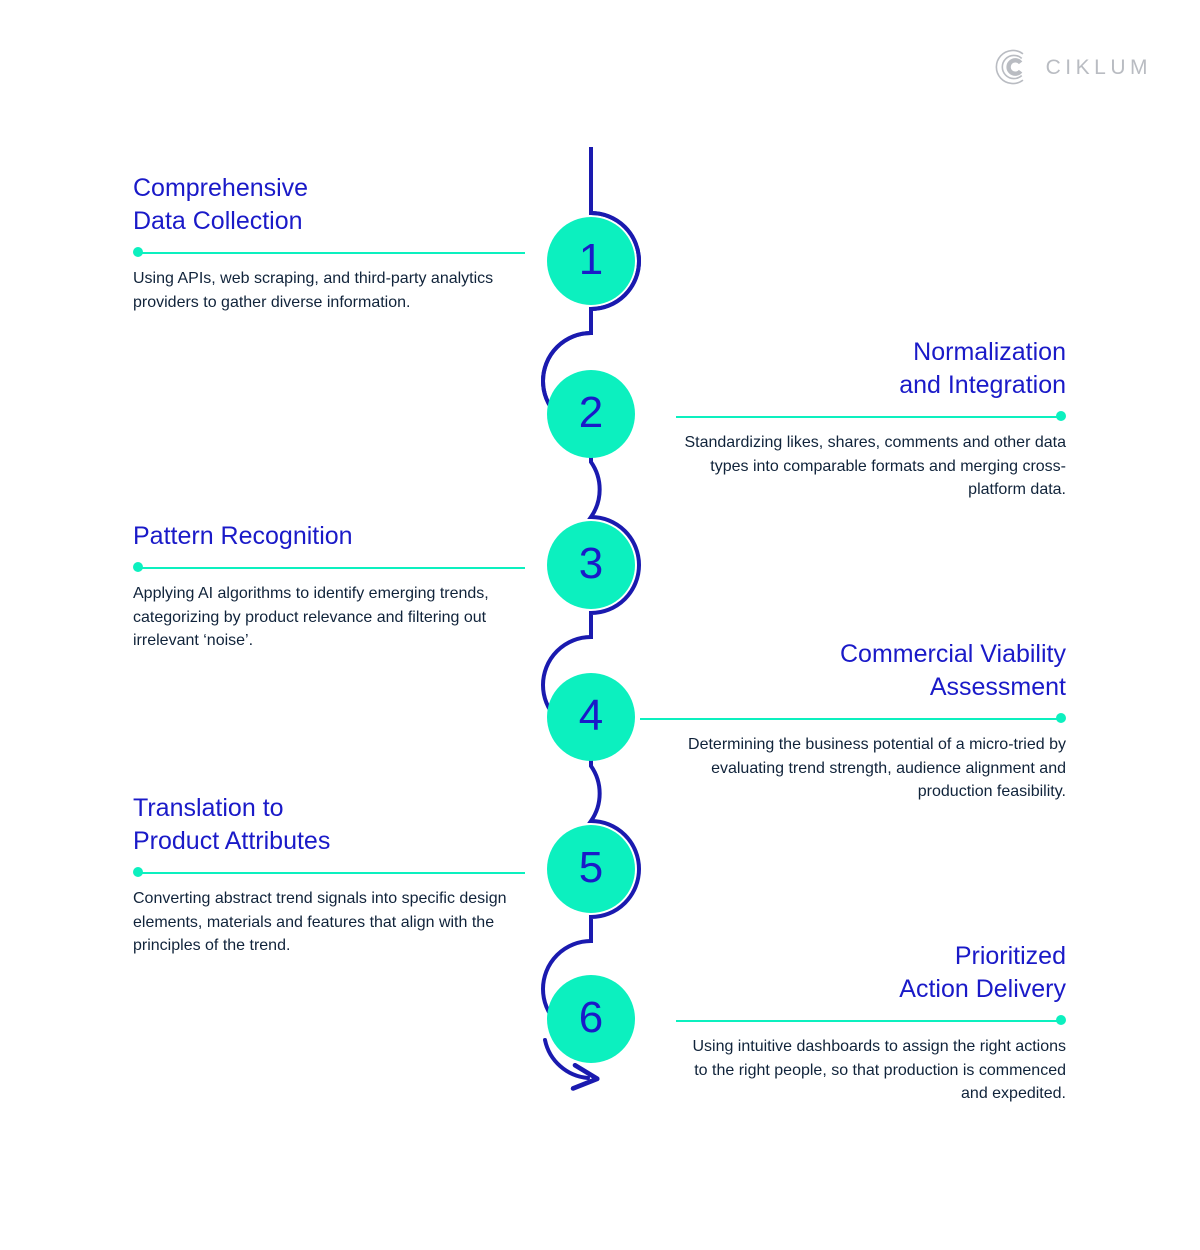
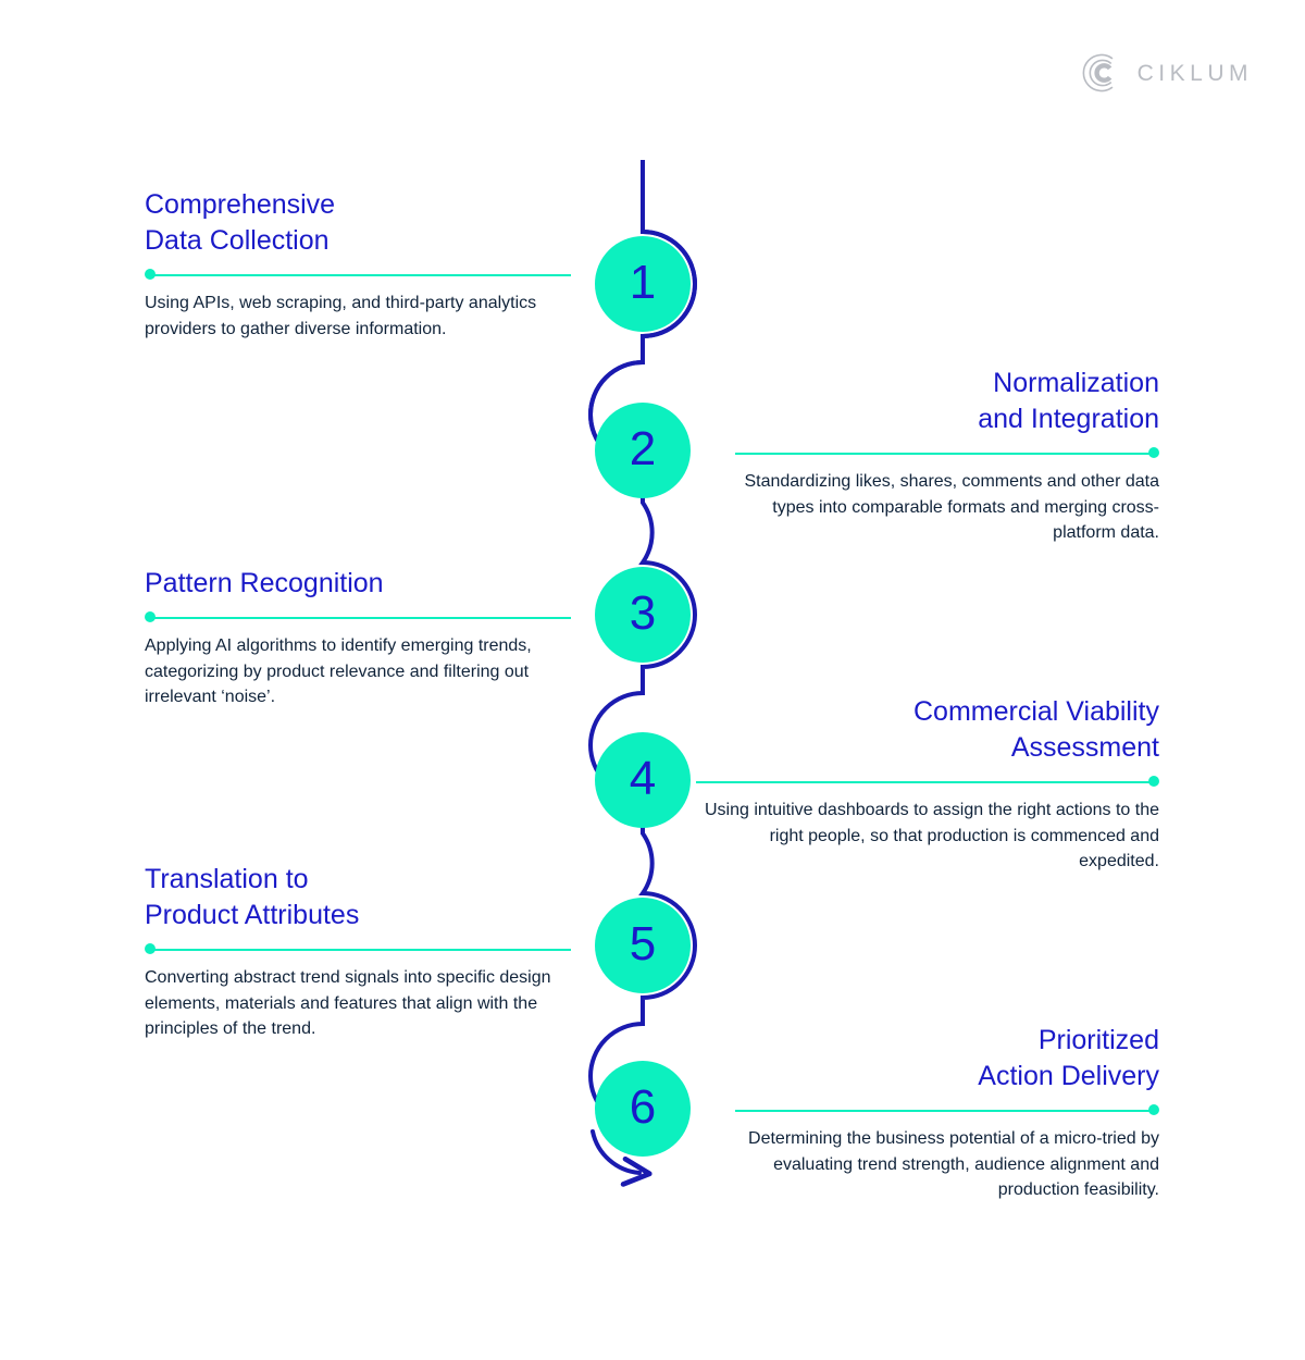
  CIKLUM
  1
  2
  3
  4
  5
  6
  Comprehensive
  Data Collection
  Using APIs, web scraping, and third-party analytics providers to gather diverse information.
  Normalization
  and Integration
  Standardizing likes, shares, comments and other data types into comparable formats and merging cross-platform data.
  Pattern Recognition
  Applying AI algorithms to identify emerging trends, categorizing by product relevance and filtering out irrelevant ‘noise’.
  Commercial Viability
  Assessment
- Determining the business potential of a micro-tried by evaluating trend strength, audience alignment and production feasibility.
+ Using intuitive dashboards to assign the right actions to the right people, so that production is commenced and expedited.
  Translation to
  Product Attributes
  Converting abstract trend signals into specific design elements, materials and features that align with the principles of the trend.
  Prioritized
  Action Delivery
- Using intuitive dashboards to assign the right actions to the right people, so that production is commenced and expedited.
+ Determining the business potential of a micro-tried by evaluating trend strength, audience alignment and production feasibility.
